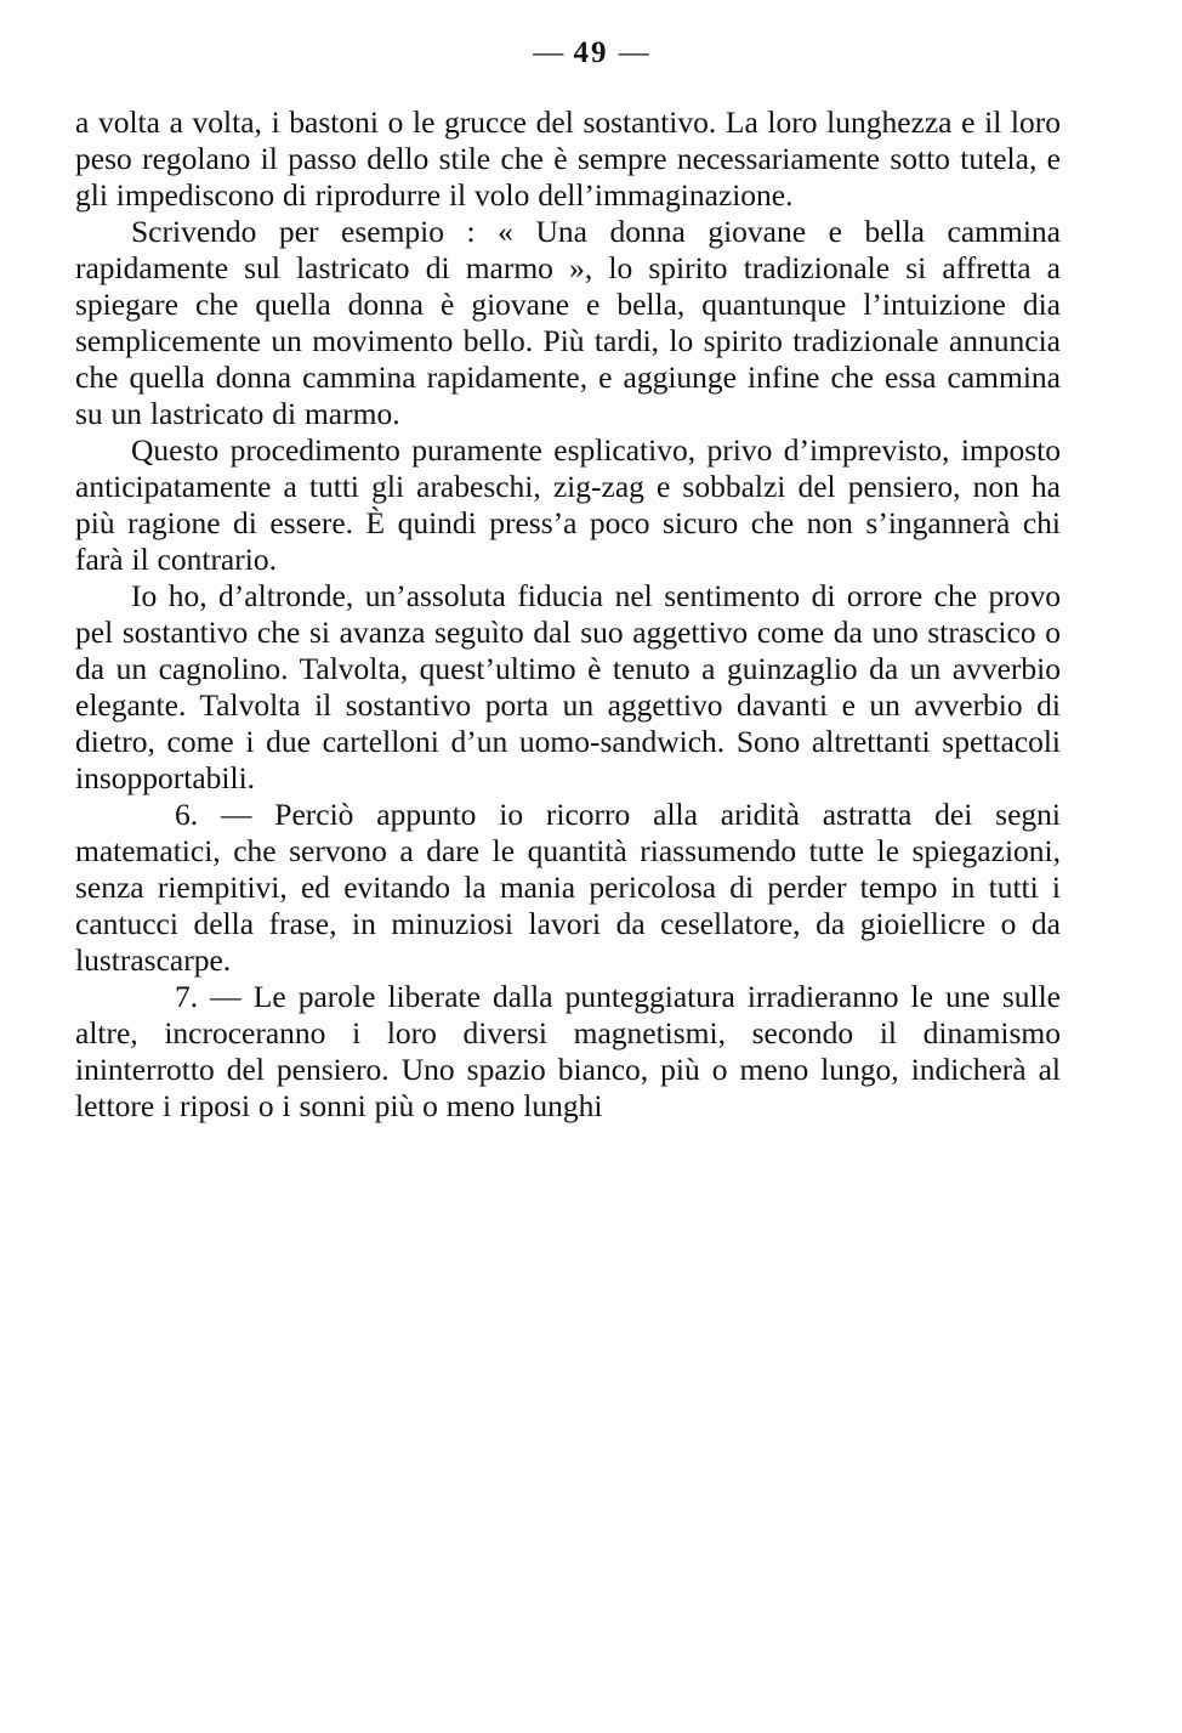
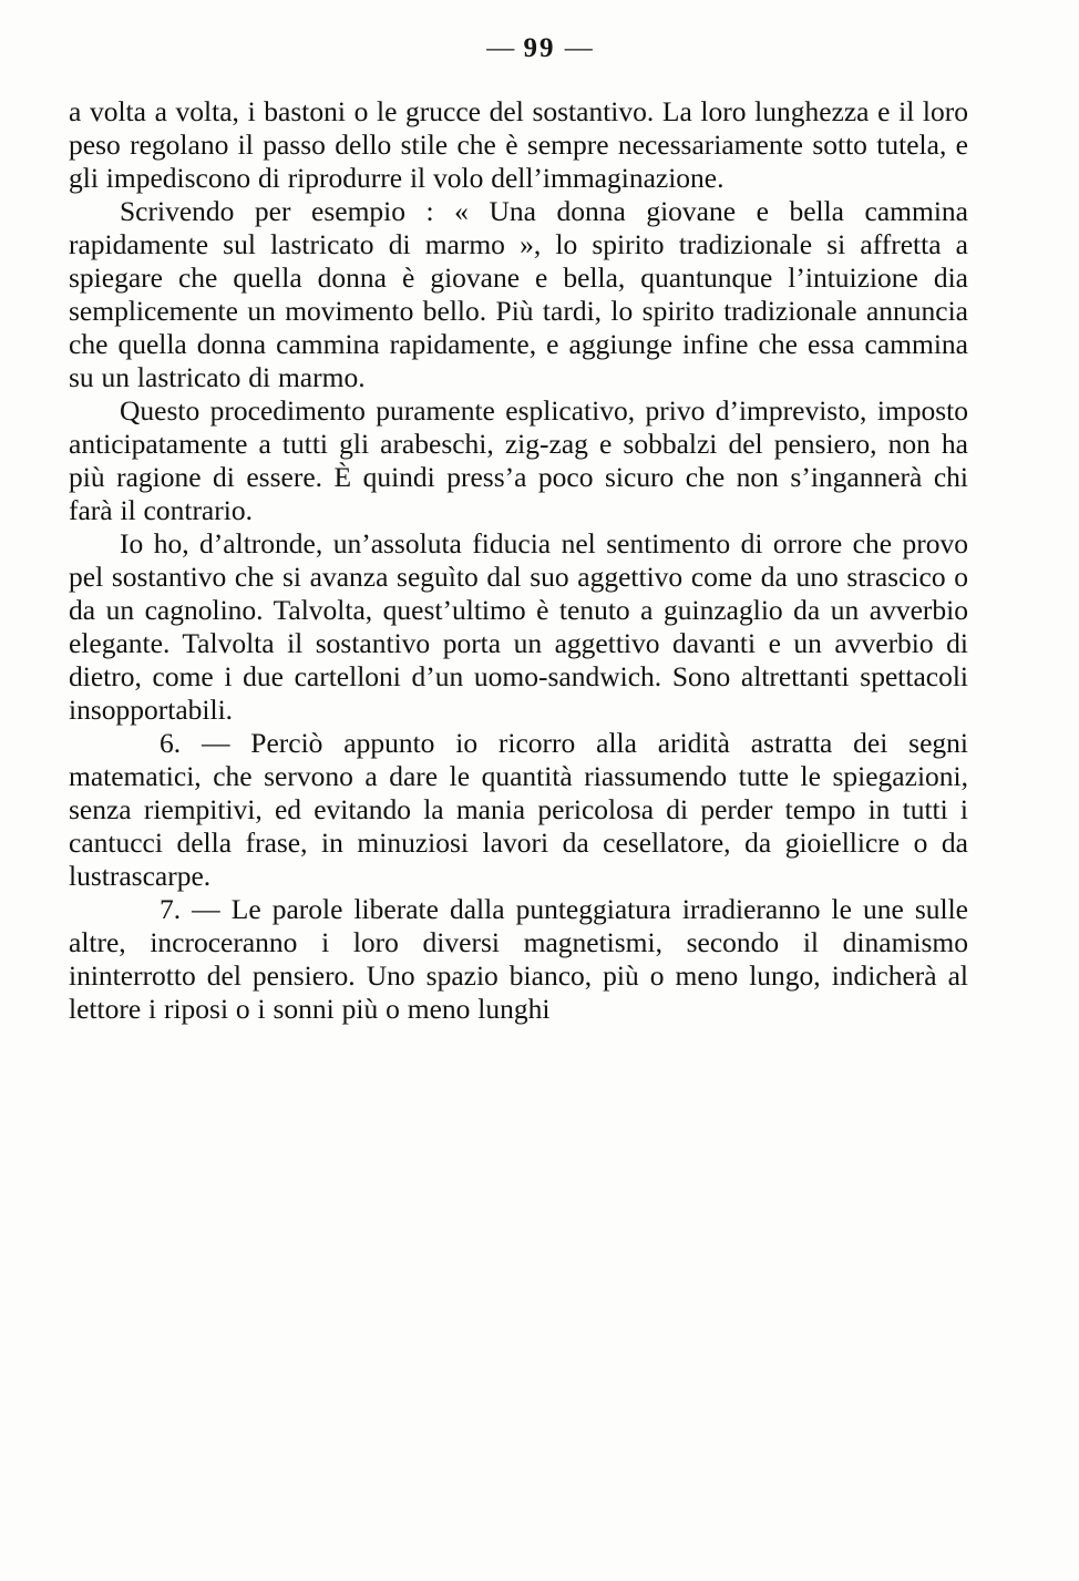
- — 49 —
+ — 99 —
  a volta a volta, i bastoni o le grucce del sostantivo. La loro lunghezza e il loro peso regolano il passo dello stile che è sempre necessariamente sotto tutela, e gli impediscono di riprodurre il volo dell’immaginazione.
  Scrivendo per esempio : « Una donna giovane e bella cammina rapidamente sul lastricato di marmo », lo spirito tradizionale si affretta a spiegare che quella donna è giovane e bella, quantunque l’intuizione dia semplicemente un movimento bello. Più tardi, lo spirito tradizionale annuncia che quella donna cammina rapidamente, e aggiunge infine che essa cammina su un lastricato di marmo.
  Questo procedimento puramente esplicativo, privo d’imprevisto, imposto anticipatamente a tutti gli arabeschi, zig-zag e sobbalzi del pensiero, non ha più ragione di essere. È quindi press’a poco sicuro che non s’ingannerà chi farà il contrario.
  Io ho, d’altronde, un’assoluta fiducia nel sentimento di orrore che provo pel sostantivo che si avanza seguìto dal suo aggettivo come da uno strascico o da un cagnolino. Talvolta, quest’ultimo è tenuto a guinzaglio da un avverbio elegante. Talvolta il sostantivo porta un aggettivo davanti e un avverbio di dietro, come i due cartelloni d’un uomo-sandwich. Sono altrettanti spettacoli insopportabili.
  6. — Perciò appunto io ricorro alla aridità astratta dei segni matematici, che servono a dare le quantità riassumendo tutte le spiegazioni, senza riempitivi, ed evitando la mania pericolosa di perder tempo in tutti i cantucci della frase, in minuziosi lavori da cesellatore, da gioiellicre o da lustrascarpe.
  7. — Le parole liberate dalla punteggiatura irradieranno le une sulle altre, incroceranno i loro diversi magnetismi, secondo il dinamismo ininterrotto del pensiero. Uno spazio bianco, più o meno lungo, indicherà al lettore i riposi o i sonni più o meno lunghi
